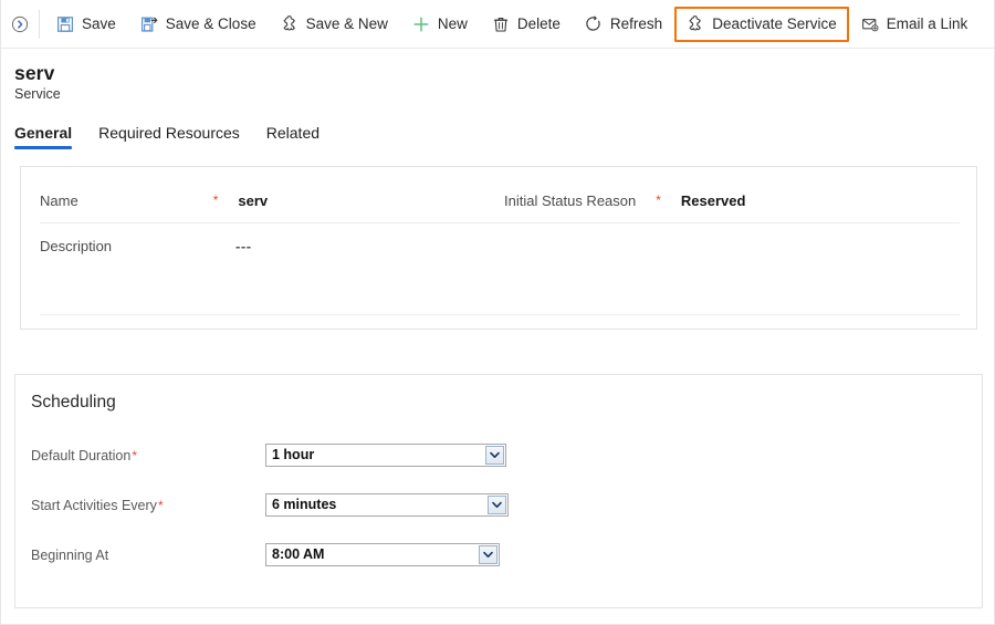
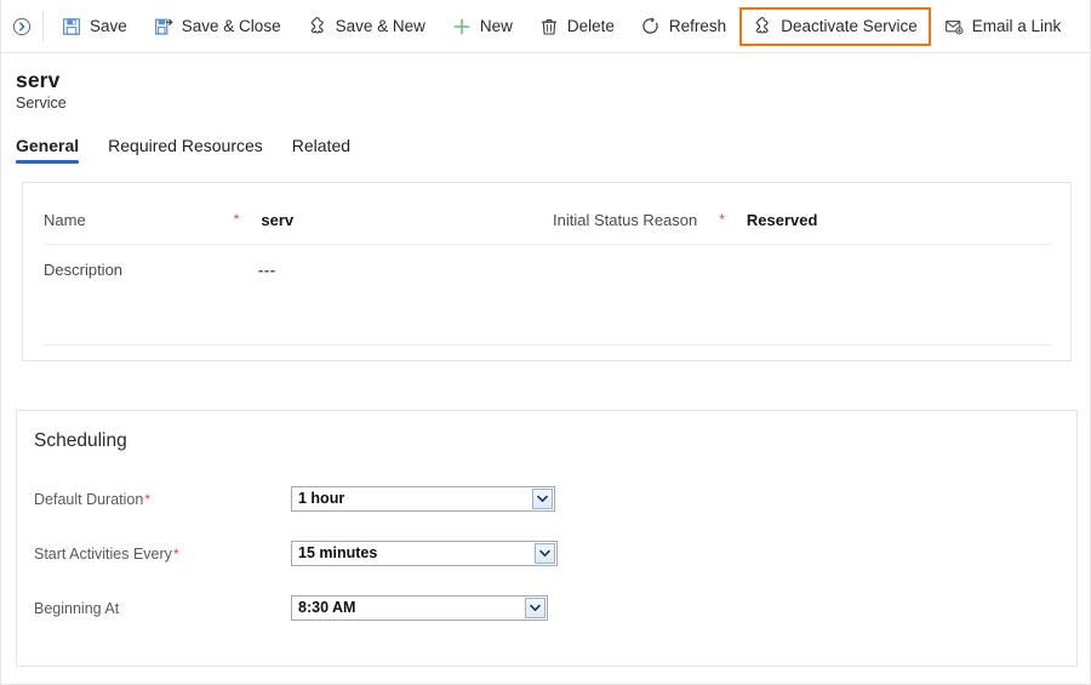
  Save
  Save & Close
  Save & New
  New
  Delete
  Refresh
  Deactivate Service
  Email a Link
  serv
  Service
  General
  Required Resources
  Related
  Name
  *
  serv
  Initial Status Reason
  *
  Reserved
  Description
  ---
  Scheduling
  Default Duration*
  1 hour
  Start Activities Every*
- 6 minutes
+ 15 minutes
  Beginning At
- 8:00 AM
+ 8:30 AM
